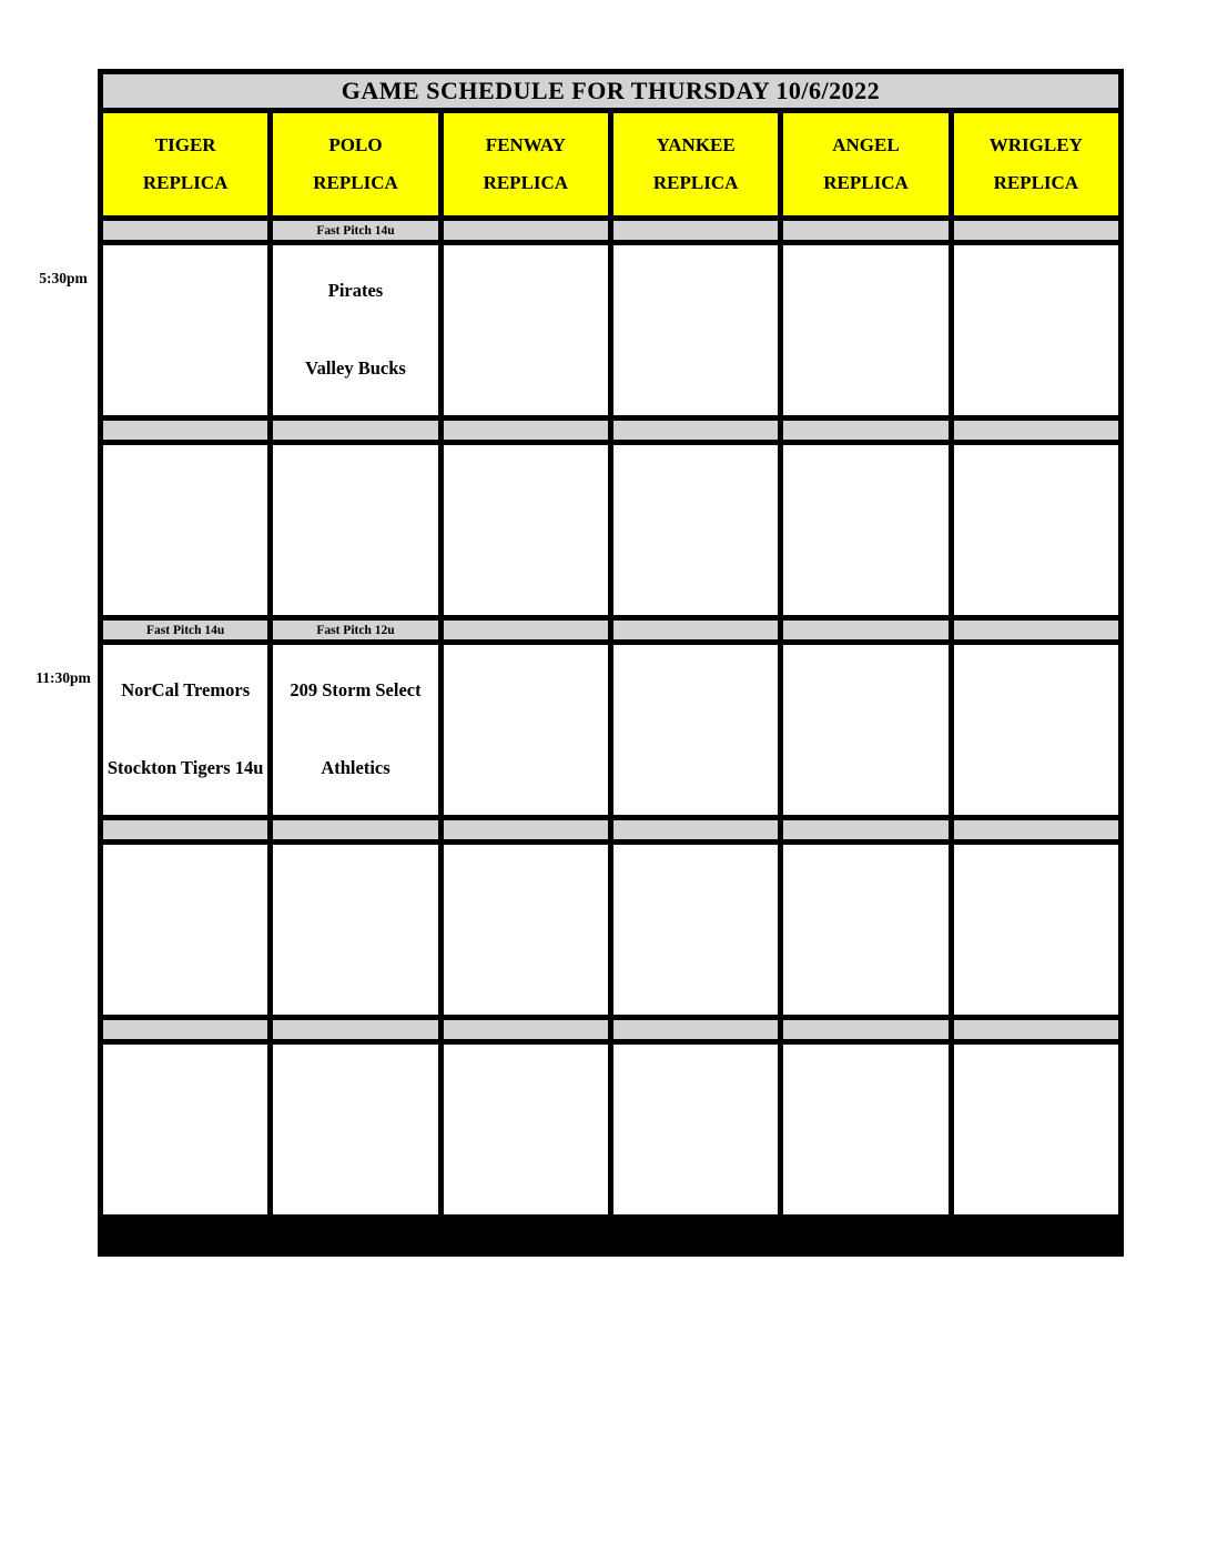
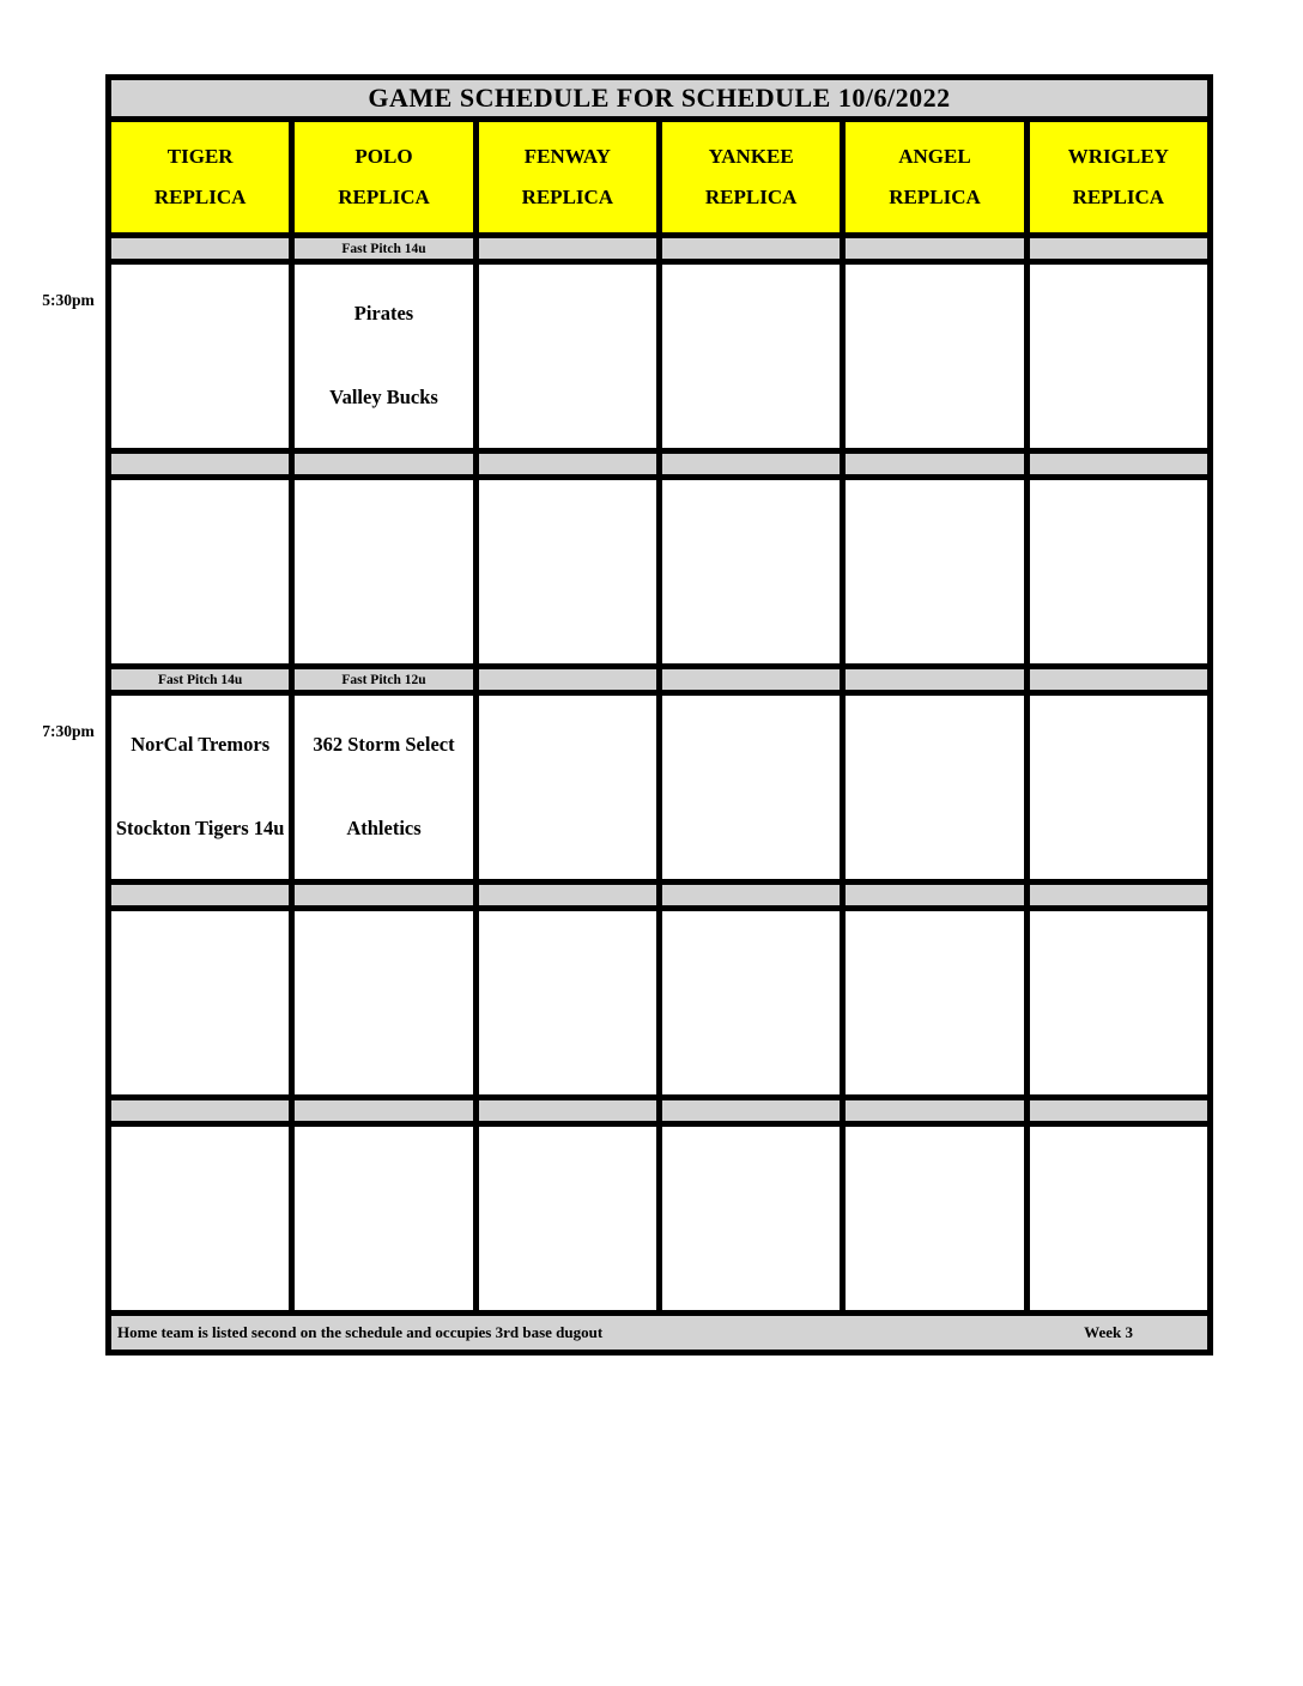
  5:30pm
- 11:30pm
+ 7:30pm
- GAME SCHEDULE FOR THURSDAY 10/6/2022
+ GAME SCHEDULE FOR SCHEDULE 10/6/2022
  TIGER
  REPLICA
  POLO
  REPLICA
  FENWAY
  REPLICA
  YANKEE
  REPLICA
  ANGEL
  REPLICA
  WRIGLEY
  REPLICA
  Fast Pitch 14u
  Pirates
  Valley Bucks
  Fast Pitch 14u
  Fast Pitch 12u
  NorCal Tremors
  Stockton Tigers 14u
- 209 Storm Select
+ 362 Storm Select
  Athletics
+ Home team is listed second on the schedule and occupies 3rd base dugout
+ Week 3
